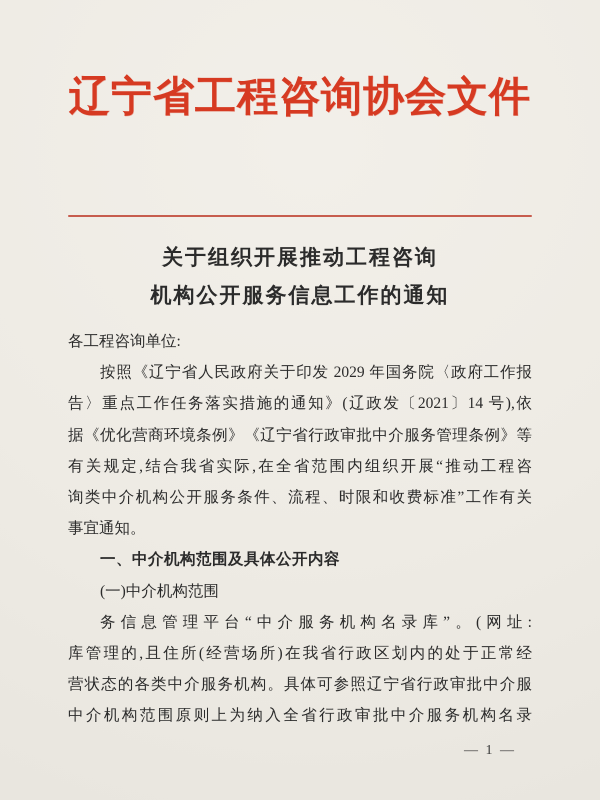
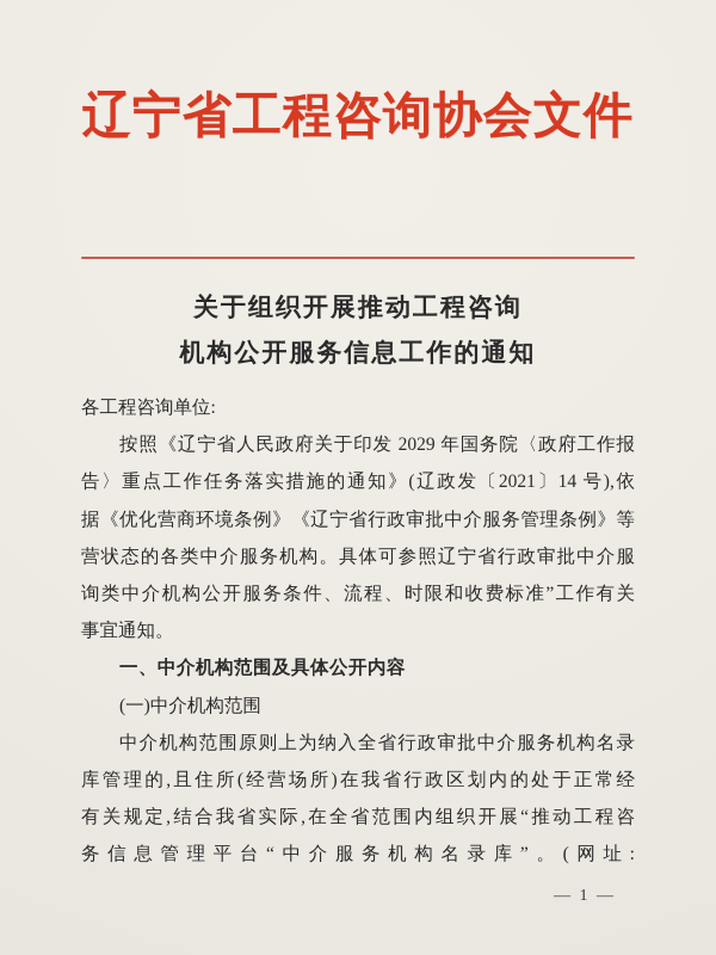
  辽宁省工程咨询协会文件
  关于组织开展推动工程咨询
  机构公开服务信息工作的通知
  各工程咨询单位:
  按照《辽宁省人民政府关于印发 2029 年国务院〈政府工作报
  告〉重点工作任务落实措施的通知》(辽政发〔2021〕14 号),依
  据《优化营商环境条例》《辽宁省行政审批中介服务管理条例》等
- 有关规定,结合我省实际,在全省范围内组织开展“推动工程咨
+ 营状态的各类中介服务机构。具体可参照辽宁省行政审批中介服
  询类中介机构公开服务条件、流程、时限和收费标准”工作有关
  事宜通知。
  一、中介机构范围及具体公开内容
  (一)中介机构范围
- 务信息管理平台“中介服务机构名录库”。(网址:
+ 中介机构范围原则上为纳入全省行政审批中介服务机构名录
  库管理的,且住所(经营场所)在我省行政区划内的处于正常经
- 营状态的各类中介服务机构。具体可参照辽宁省行政审批中介服
+ 有关规定,结合我省实际,在全省范围内组织开展“推动工程咨
- 中介机构范围原则上为纳入全省行政审批中介服务机构名录
+ 务信息管理平台“中介服务机构名录库”。(网址:
  — 1 —
